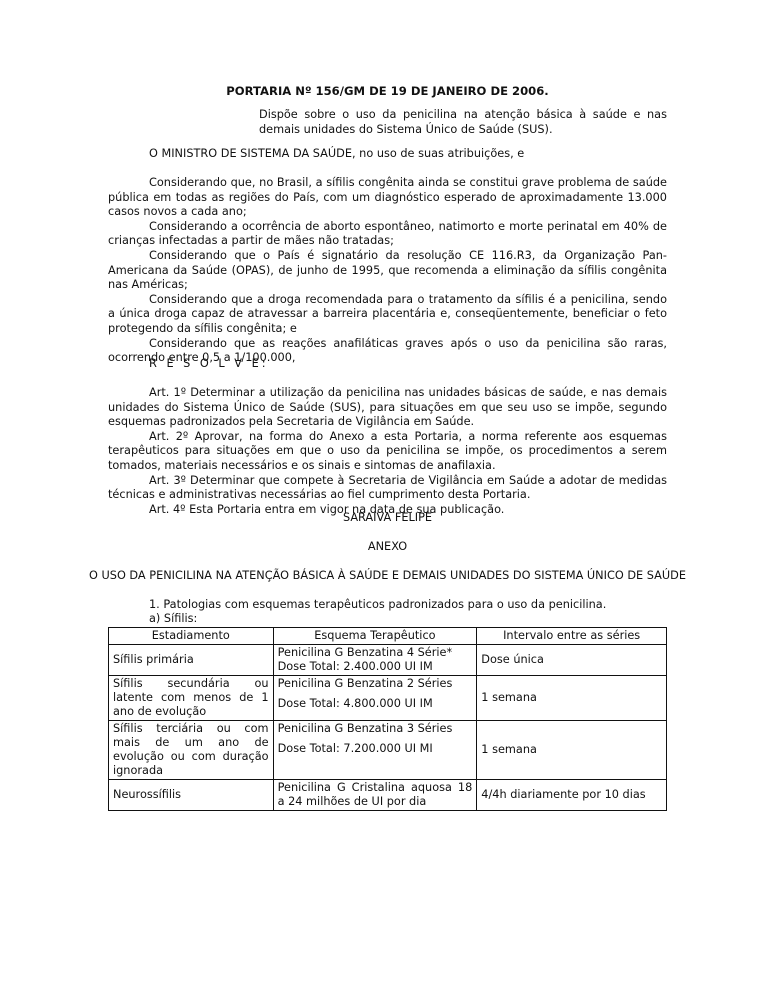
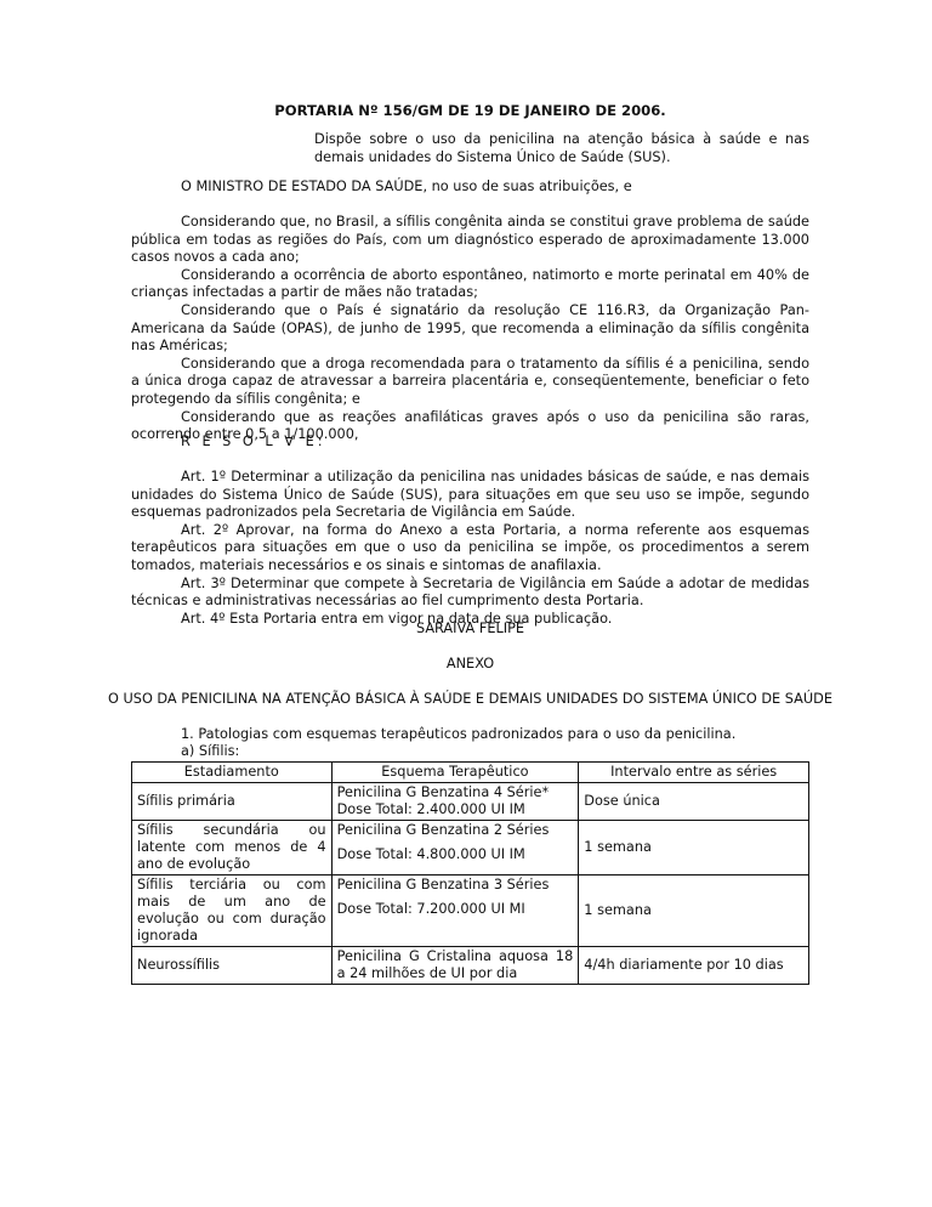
  PORTARIA Nº 156/GM DE 19 DE JANEIRO DE 2006.
  Dispõe sobre o uso da penicilina na atenção básica à saúde e nas demais unidades do Sistema Único de Saúde (SUS).
- O MINISTRO DE SISTEMA DA SAÚDE, no uso de suas atribuições, e
+ O MINISTRO DE ESTADO DA SAÚDE, no uso de suas atribuições, e
  Considerando que, no Brasil, a sífilis congênita ainda se constitui grave problema de saúde pública em todas as regiões do País, com um diagnóstico esperado de aproximadamente 13.000 casos novos a cada ano;
  Considerando a ocorrência de aborto espontâneo, natimorto e morte perinatal em 40% de crianças infectadas a partir de mães não tratadas;
  Considerando que o País é signatário da resolução CE 116.R3, da Organização Pan-Americana da Saúde (OPAS), de junho de 1995, que recomenda a eliminação da sífilis congênita nas Américas;
  Considerando que a droga recomendada para o tratamento da sífilis é a penicilina, sendo a única droga capaz de atravessar a barreira placentária e, conseqüentemente, beneficiar o feto protegendo da sífilis congênita; e
  Considerando que as reações anafiláticas graves após o uso da penicilina são raras, ocorrendo entre 0,5 a 1/100.000,
  R E S O L V E:
  Art. 1º Determinar a utilização da penicilina nas unidades básicas de saúde, e nas demais unidades do Sistema Único de Saúde (SUS), para situações em que seu uso se impõe, segundo esquemas padronizados pela Secretaria de Vigilância em Saúde.
  Art. 2º Aprovar, na forma do Anexo a esta Portaria, a norma referente aos esquemas terapêuticos para situações em que o uso da penicilina se impõe, os procedimentos a serem tomados, materiais necessários e os sinais e sintomas de anafilaxia.
  Art. 3º Determinar que compete à Secretaria de Vigilância em Saúde a adotar de medidas técnicas e administrativas necessárias ao fiel cumprimento desta Portaria.
  Art. 4º Esta Portaria entra em vigor na data de sua publicação.
  SARAIVA FELIPE
  ANEXO
  O USO DA PENICILINA NA ATENÇÃO BÁSICA À SAÚDE E DEMAIS UNIDADES DO SISTEMA ÚNICO DE SAÚDE
  1. Patologias com esquemas terapêuticos padronizados para o uso da penicilina.
  a) Sífilis:
  Estadiamento	Esquema Terapêutico	Intervalo entre as séries
  Sífilis primária	Penicilina G Benzatina 4 Série* Dose Total: 2.400.000 UI IM	Dose única
- Sífilis secundária ou latente com menos de 1 ano de evolução	Penicilina G Benzatina 2 Séries Dose Total: 4.800.000 UI IM	1 semana
+ Sífilis secundária ou latente com menos de 4 ano de evolução	Penicilina G Benzatina 2 Séries Dose Total: 4.800.000 UI IM	1 semana
  Sífilis terciária ou com mais de um ano de evolução ou com duração ignorada	Penicilina G Benzatina 3 Séries Dose Total: 7.200.000 UI MI	1 semana
  Neurossífilis	Penicilina G Cristalina aquosa 18 a 24 milhões de UI por dia	4/4h diariamente por 10 dias
